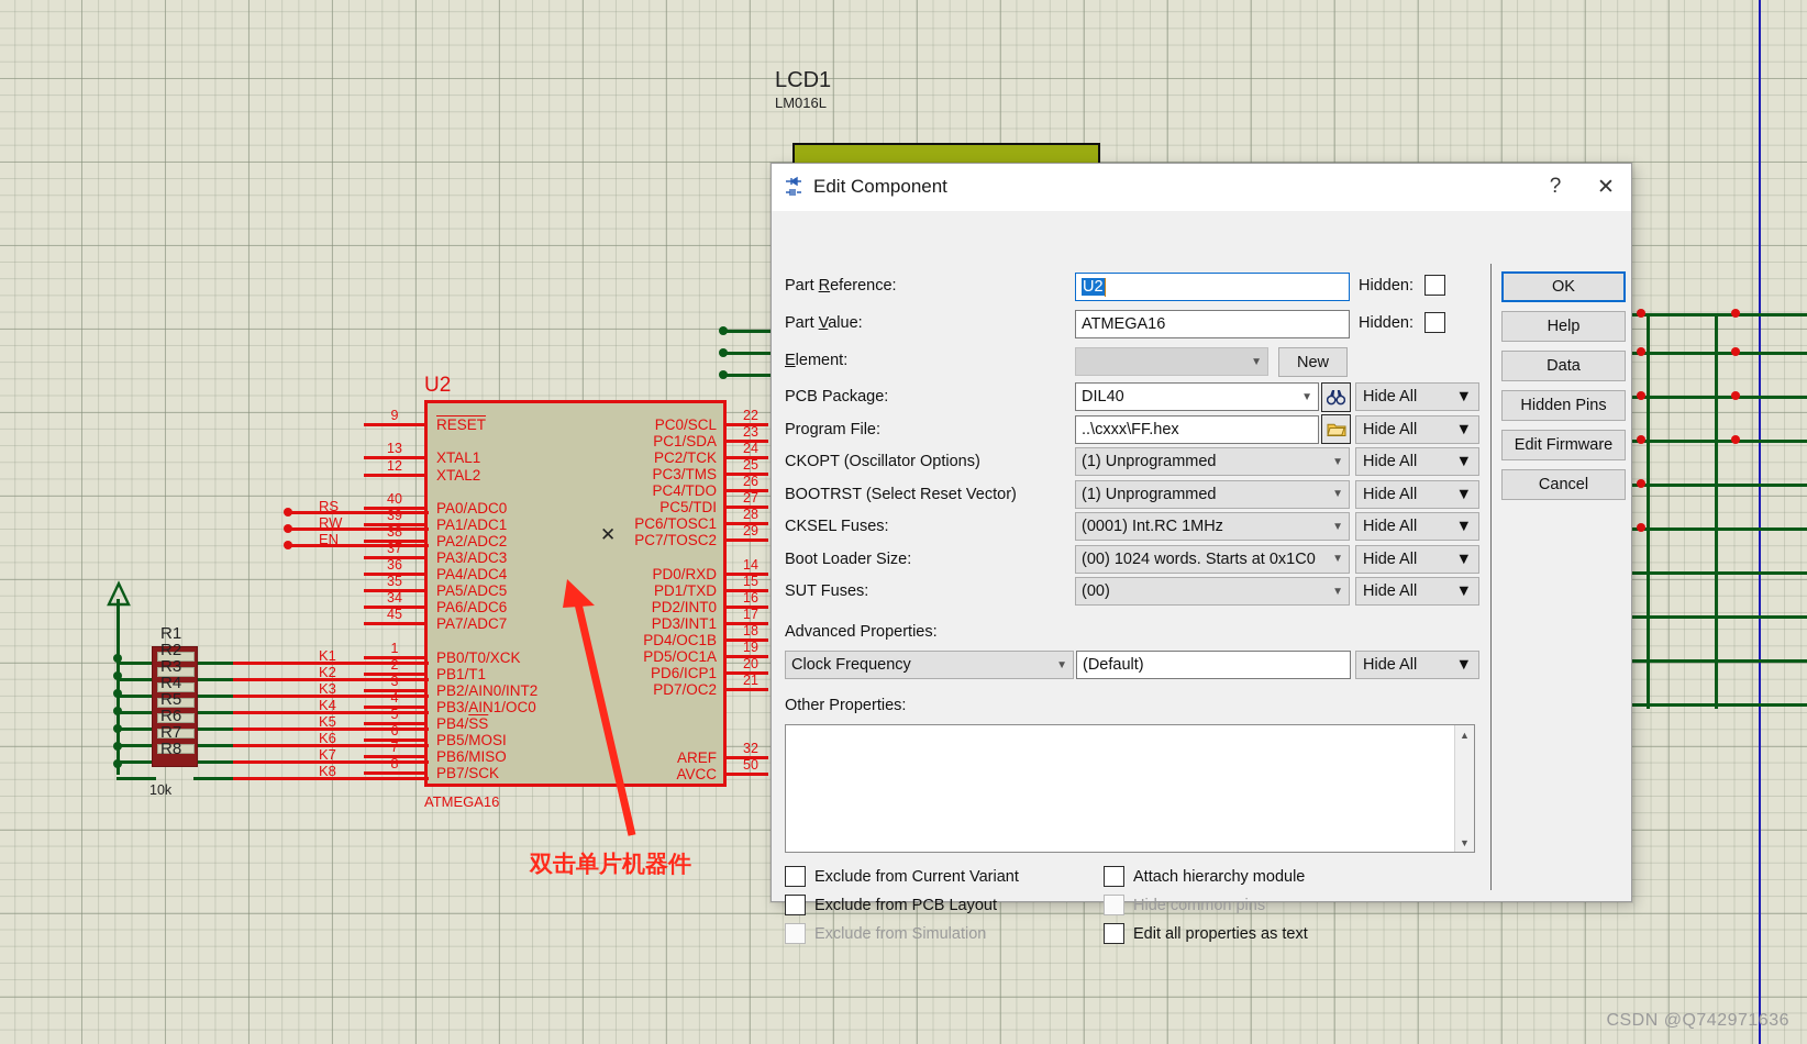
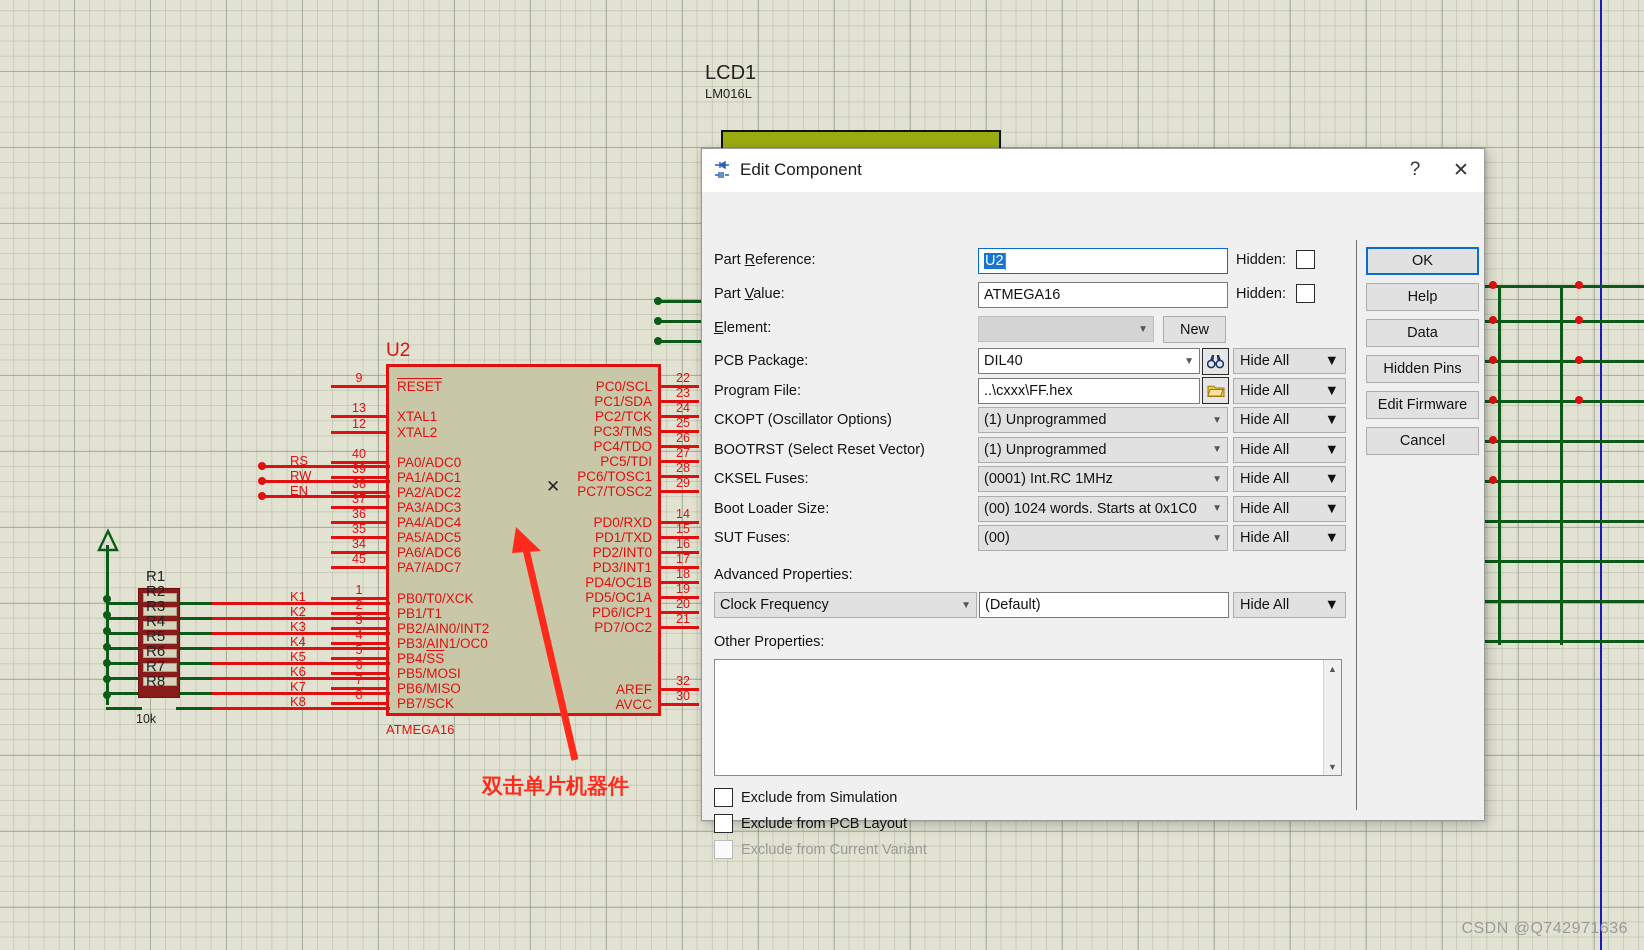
  LCD1
  LM016L
  U2
  ATMEGA16
  RESET
  XTAL1
  XTAL2
  PA0/ADC0
  PA1/ADC1
  PA2/ADC2
  PA3/ADC3
  PA4/ADC4
  PA5/ADC5
  PA6/ADC6
  PA7/ADC7
  PB0/T0/XCK
  PB1/T1
  PB2/AIN0/INT2
  PB3/AIN1/OC0
  PB4/SS
  PB5/MOSI
  PB6/MISO
  PB7/SCK
  PC0/SCL
  PC1/SDA
  PC2/TCK
  PC3/TMS
  PC4/TDO
  PC5/TDI
  PC6/TOSC1
  PC7/TOSC2
  PD0/RXD
  PD1/TXD
  PD2/INT0
  PD3/INT1
  PD4/OC1B
  PD5/OC1A
  PD6/ICP1
  PD7/OC2
  AREF
  AVCC
  9
  13
  12
  40
  39
  38
  37
  36
  35
  34
  45
  1
  2
  3
  4
  5
  6
  7
  8
  22
  23
  24
  25
  26
  27
  28
  29
  14
  15
  16
  17
  18
  19
  20
  21
  32
- 50
+ 30
  ✕
  RS
  RW
  EN
  K1
  K2
  K3
  K4
  K5
  K6
  K7
  K8
  R1
  R2
  R3
  R4
  R5
  R6
  R7
  R8
  10k
  双击单片机器件
  CSDN @Q742971636
  Edit Component
  ?
  ✕
  Part Reference:
  U2
  Part Value:
  ATMEGA16
  Element:
  ▼
  New
  Hidden:
  Hidden:
  PCB Package:
  DIL40
  ▼
  Hide All
  ▼
  Program File:
  ..\cxxx\FF.hex
  Hide All
  ▼
  CKOPT (Oscillator Options)
  (1) Unprogrammed
  ▼
  Hide All
  ▼
  BOOTRST (Select Reset Vector)
  (1) Unprogrammed
  ▼
  Hide All
  ▼
  CKSEL Fuses:
  (0001) Int.RC 1MHz
  ▼
  Hide All
  ▼
  Boot Loader Size:
  (00) 1024 words. Starts at 0x1C0
  ▼
  Hide All
  ▼
  SUT Fuses:
  (00)
  ▼
  Hide All
  ▼
  Advanced Properties:
  Clock Frequency
  ▼
  (Default)
  Hide All
  ▼
  Other Properties:
  ▲
  ▼
- Exclude from Current Variant
+ Exclude from Simulation
  Exclude from PCB Layout
- Exclude from Simulation
+ Exclude from Current Variant
- Attach hierarchy module
- Hide common pins
- Edit all properties as text
  OK
  Help
  Data
  Hidden Pins
  Edit Firmware
  Cancel
